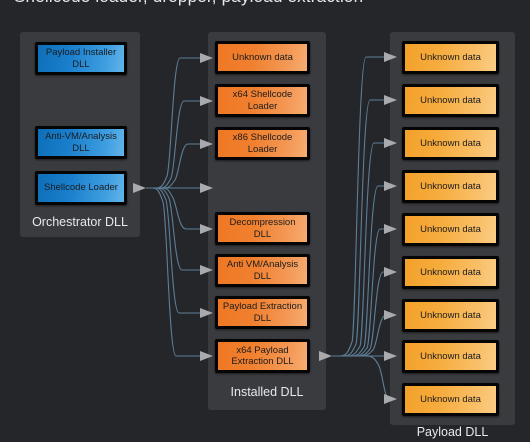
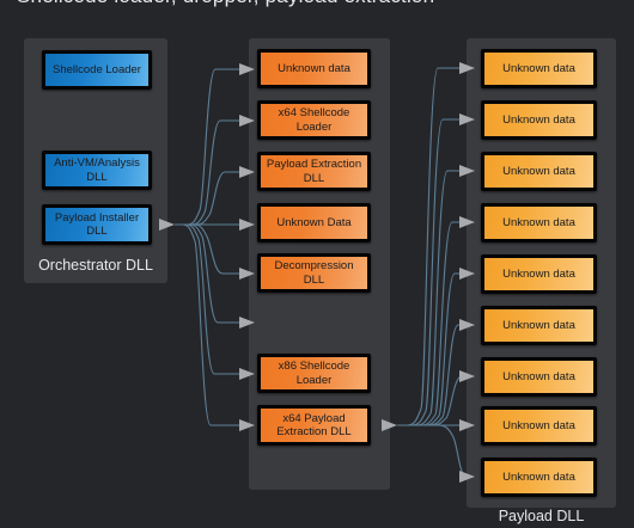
  Orchestrator DLL
- Installed DLL
  Payload DLL
- Payload Installer DLL
+ Shellcode Loader
  Anti-VM/Analysis DLL
- Shellcode Loader
+ Payload Installer DLL
  Unknown data
  x64 Shellcode Loader
- x86 Shellcode Loader
+ Payload Extraction DLL
+ Unknown Data
  Decompression DLL
- Anti VM/Analysis DLL
- Payload Extraction DLL
+ x86 Shellcode Loader
  x64 Payload Extraction DLL
  Unknown data
  Unknown data
  Unknown data
  Unknown data
  Unknown data
  Unknown data
  Unknown data
  Unknown data
  Unknown data
